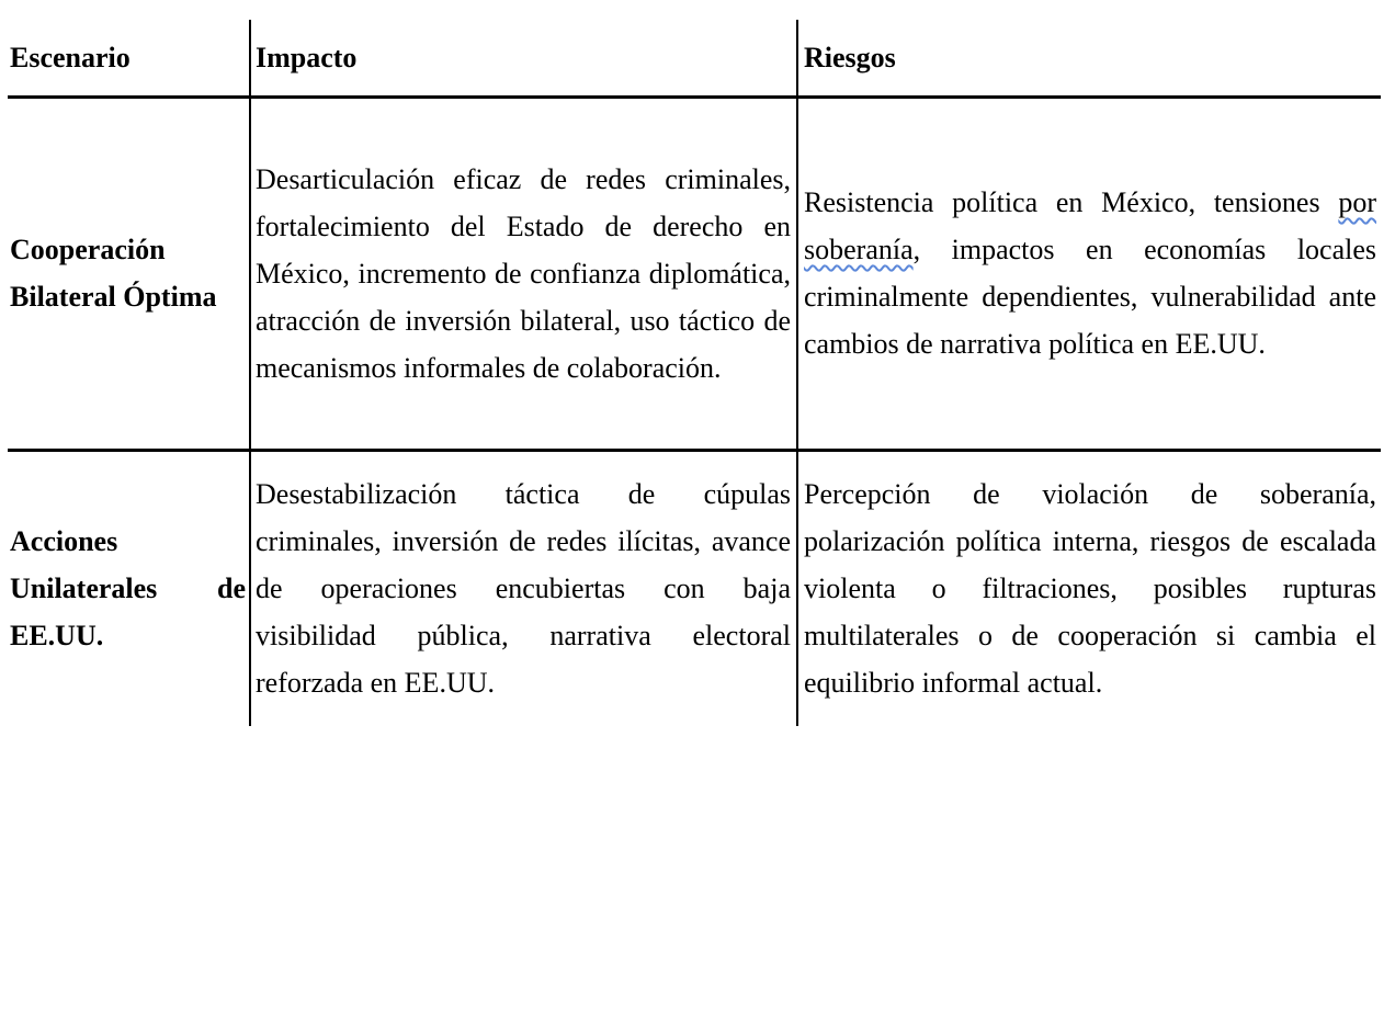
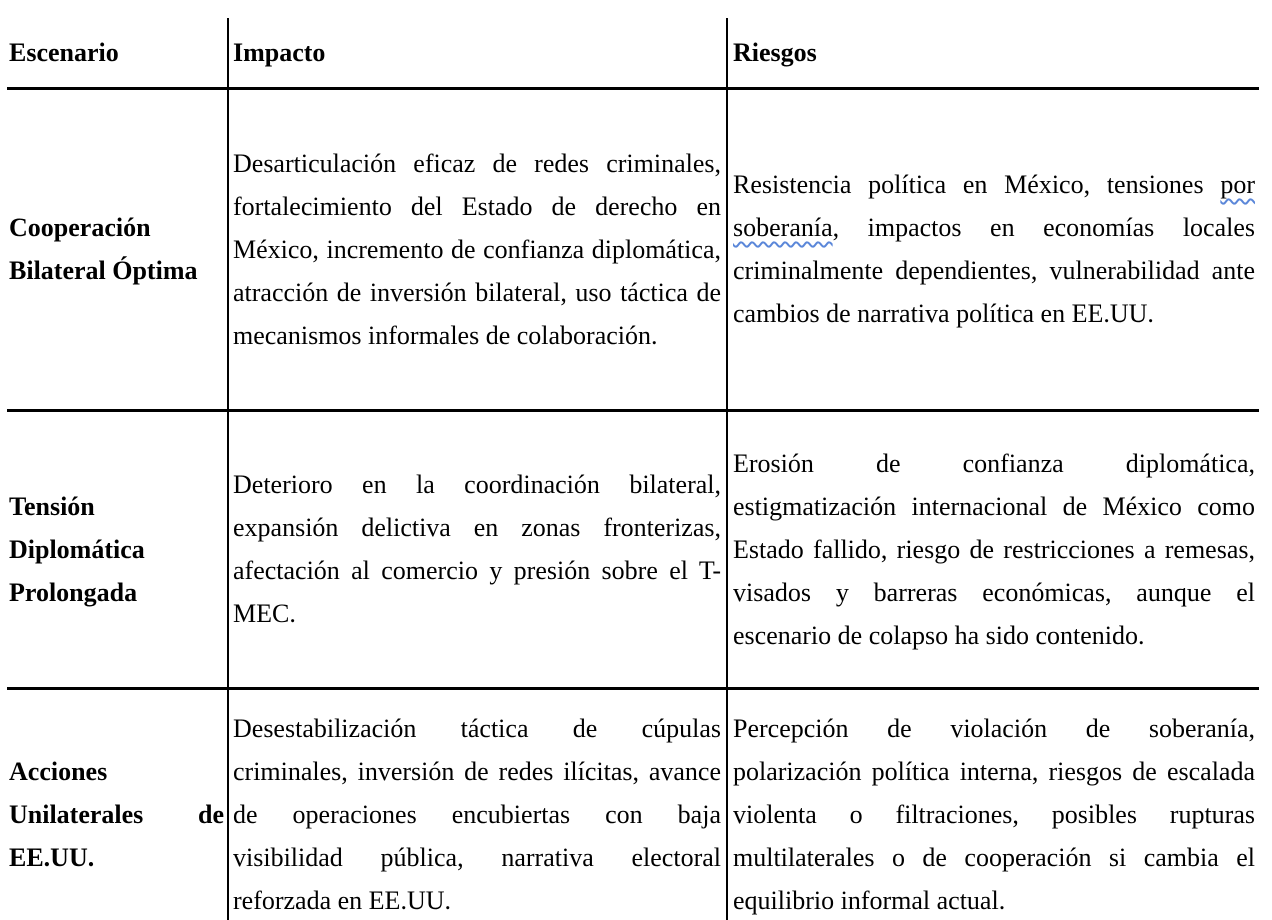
  Escenario	Impacto	Riesgos
- Cooperación Bilateral Óptima	Desarticulación eficaz de redes criminales, fortalecimiento del Estado de derecho en México, incremento de confianza diplomática, atracción de inversión bilateral, uso táctico de mecanismos informales de colaboración.	Resistencia política en México, tensiones por soberanía, impactos en economías locales criminalmente dependientes, vulnerabilidad ante cambios de narrativa política en EE.UU.
+ Cooperación Bilateral Óptima	Desarticulación eficaz de redes criminales, fortalecimiento del Estado de derecho en México, incremento de confianza diplomática, atracción de inversión bilateral, uso táctica de mecanismos informales de colaboración.	Resistencia política en México, tensiones por soberanía, impactos en economías locales criminalmente dependientes, vulnerabilidad ante cambios de narrativa política en EE.UU.
+ Tensión Diplomática Prolongada	Deterioro en la coordinación bilateral, expansión delictiva en zonas fronterizas, afectación al comercio y presión sobre el T-MEC.	Erosión de confianza diplomática, estigmatización internacional de México como Estado fallido, riesgo de restricciones a remesas, visados y barreras económicas, aunque el escenario de colapso ha sido contenido.
  Acciones Unilaterales de EE.UU.	Desestabilización táctica de cúpulas criminales, inversión de redes ilícitas, avance de operaciones encubiertas con baja visibilidad pública, narrativa electoral reforzada en EE.UU.	Percepción de violación de soberanía, polarización política interna, riesgos de escalada violenta o filtraciones, posibles rupturas multilaterales o de cooperación si cambia el equilibrio informal actual.
